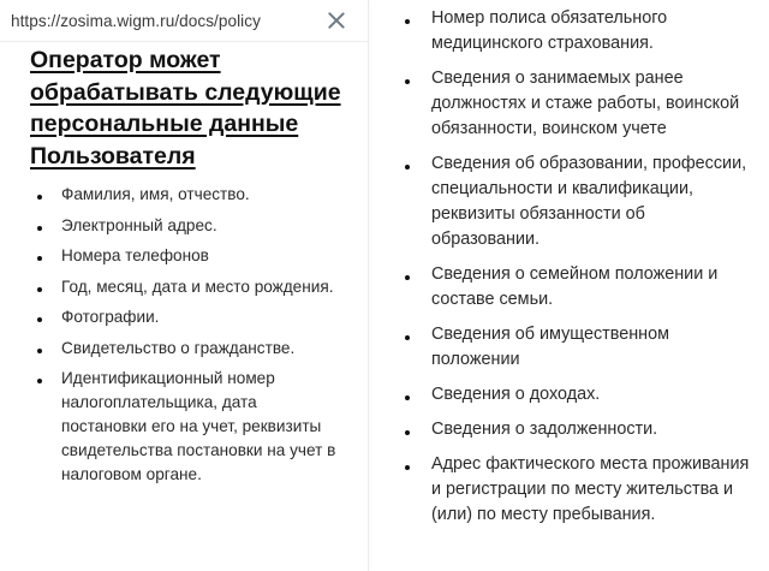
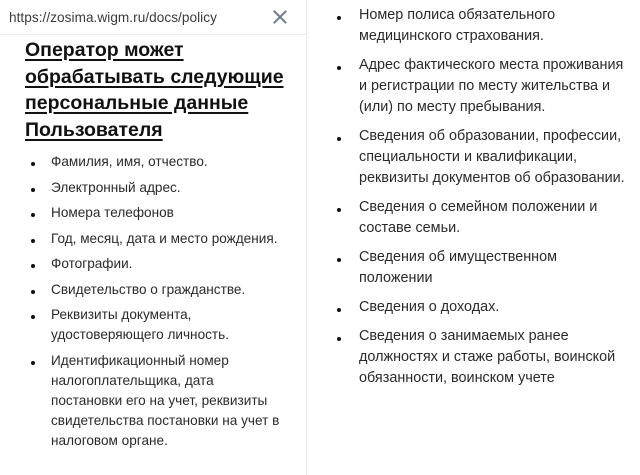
  https://zosima.wigm.ru/docs/policy
  Оператор может обрабатывать следующие персональные данные Пользователя
  Фамилия, имя, отчество.
  Электронный адрес.
  Номера телефонов
  Год, месяц, дата и место рождения.
  Фотографии.
  Свидетельство о гражданстве.
+ Реквизиты документа, удостоверяющего личность.
  Идентификационный номер налогоплательщика, дата постановки его на учет, реквизиты свидетельства постановки на учет в налоговом органе.
  Номер полиса обязательного медицинского страхования.
- Сведения о занимаемых ранее должностях и стаже работы, воинской обязанности, воинском учете
+ Адрес фактического места проживания и регистрации по месту жительства и (или) по месту пребывания.
- Сведения об образовании, профессии, специальности и квалификации, реквизиты обязанности об образовании.
+ Сведения об образовании, профессии, специальности и квалификации, реквизиты документов об образовании.
  Сведения о семейном положении и составе семьи.
  Сведения об имущественном положении
  Сведения о доходах.
- Сведения о задолженности.
- Адрес фактического места проживания и регистрации по месту жительства и (или) по месту пребывания.
+ Сведения о занимаемых ранее должностях и стаже работы, воинской обязанности, воинском учете
